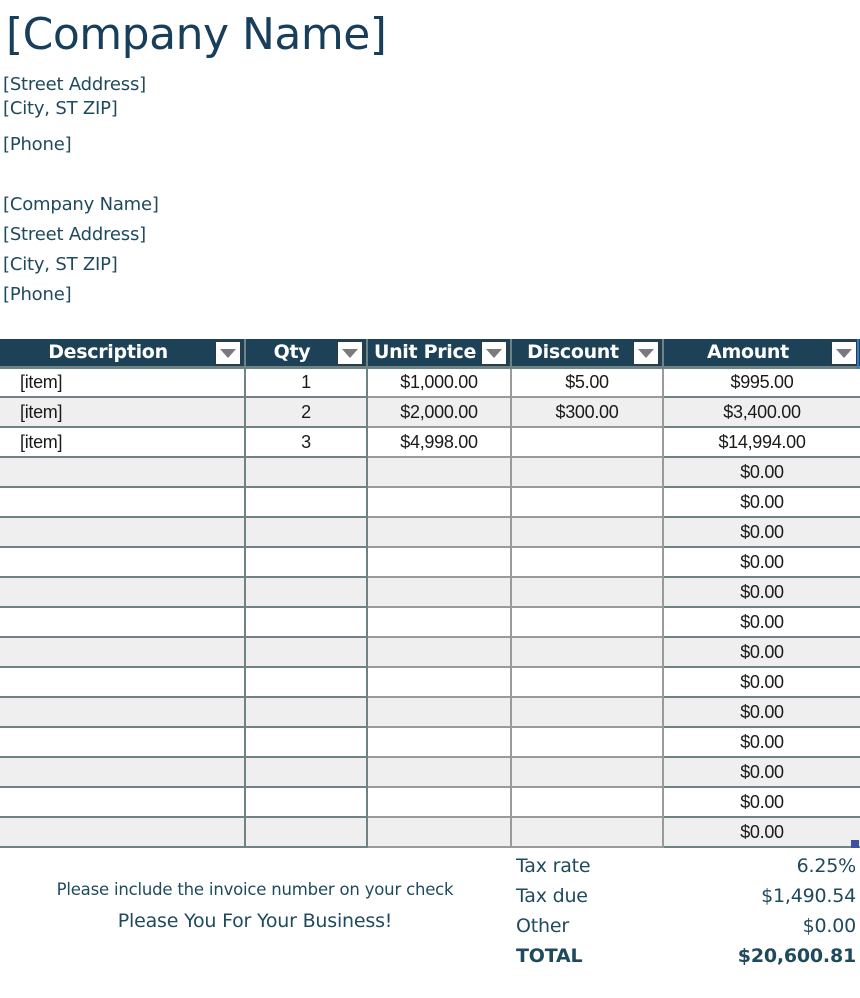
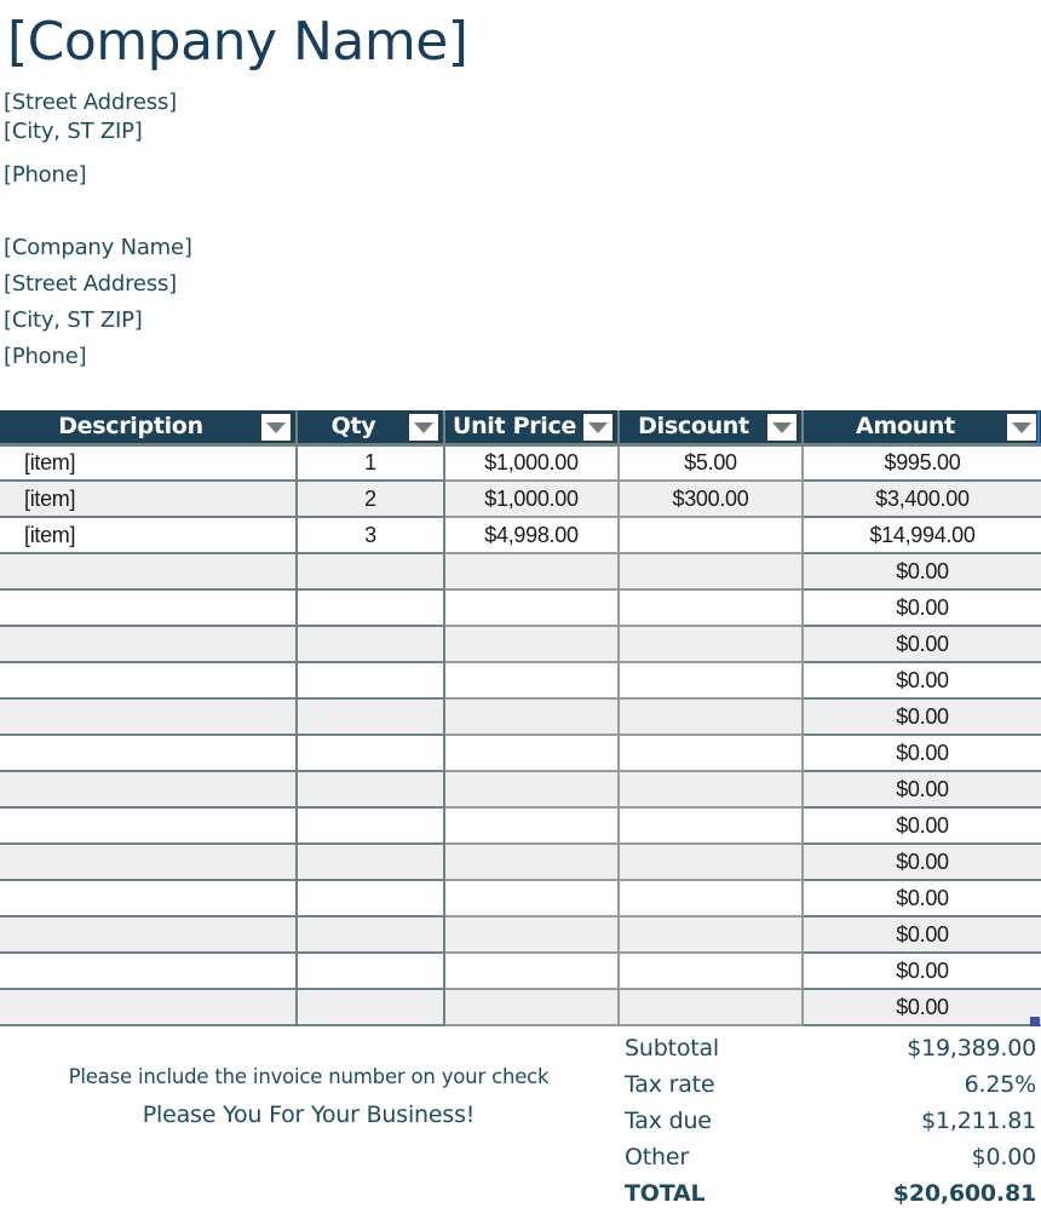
  [Company Name]
  [Street Address]
  [City, ST ZIP]
  [Phone]
  [Company Name]
  [Street Address]
  [City, ST ZIP]
  [Phone]
  Description	Qty	Unit Price	Discount	Amount
  [item]	1	$1,000.00	$5.00	$995.00
- [item]	2	$2,000.00	$300.00	$3,400.00
+ [item]	2	$1,000.00	$300.00	$3,400.00
  [item]	3	$4,998.00		$14,994.00
  				$0.00
  				$0.00
  				$0.00
  				$0.00
  				$0.00
  				$0.00
  				$0.00
  				$0.00
  				$0.00
  				$0.00
  				$0.00
  				$0.00
  				$0.00
  Please include the invoice number on your check
  Please You For Your Business!
+ Subtotal
+ $19,389.00
  Tax rate
  6.25%
  Tax due
- $1,490.54
+ $1,211.81
  Other
  $0.00
  TOTAL
  $20,600.81
